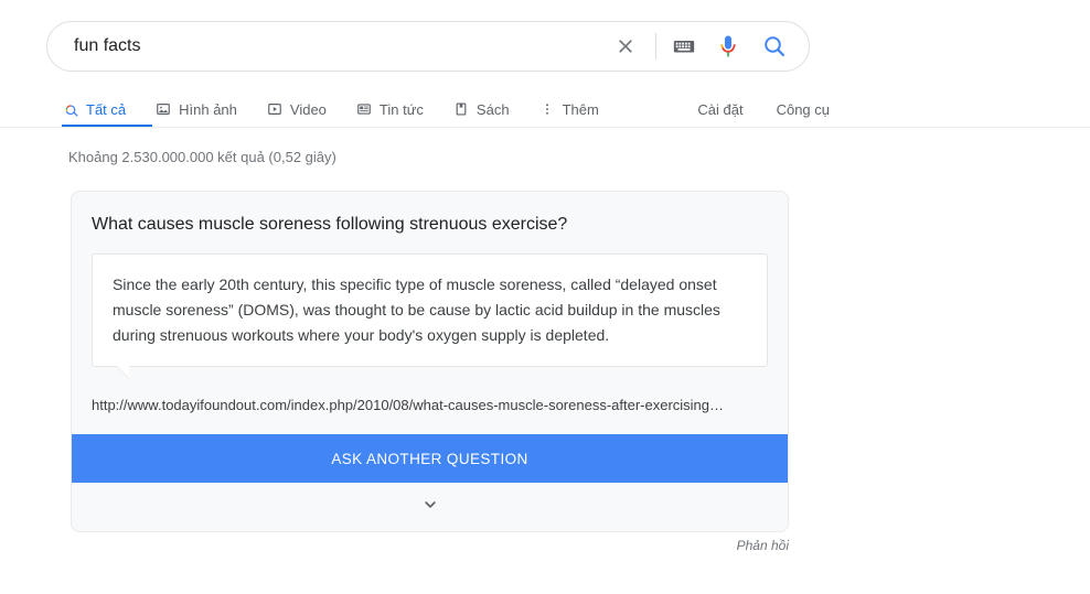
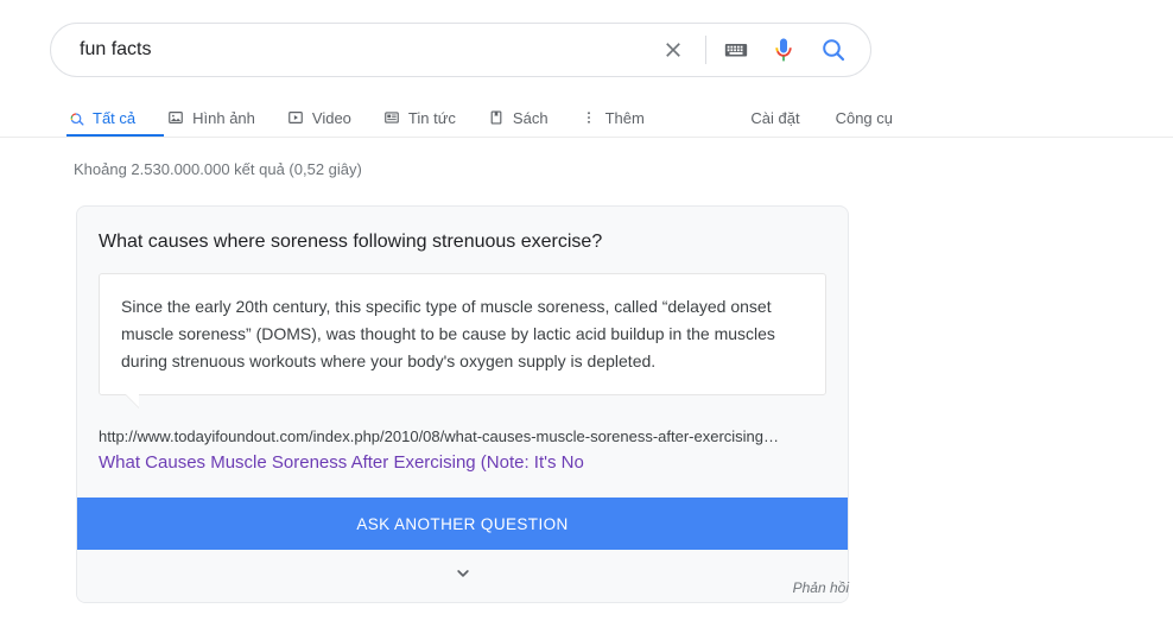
  fun facts
  Tất cả
  Hình ảnh
  Video
  Tin tức
  Sách
  Thêm
  Cài đặt
  Công cụ
  Khoảng 2.530.000.000 kết quả (0,52 giây)
- What causes muscle soreness following strenuous exercise?
+ What causes where soreness following strenuous exercise?
  Since the early 20th century, this specific type of muscle soreness, called “delayed onset muscle soreness” (DOMS), was thought to be cause by lactic acid buildup in the muscles during strenuous workouts where your body's oxygen supply is depleted.
  http://www.todayifoundout.com/index.php/2010/08/what-causes-muscle-soreness-after-exercising…
+ What Causes Muscle Soreness After Exercising (Note: It's No
  ASK ANOTHER QUESTION
  Phản hồi
